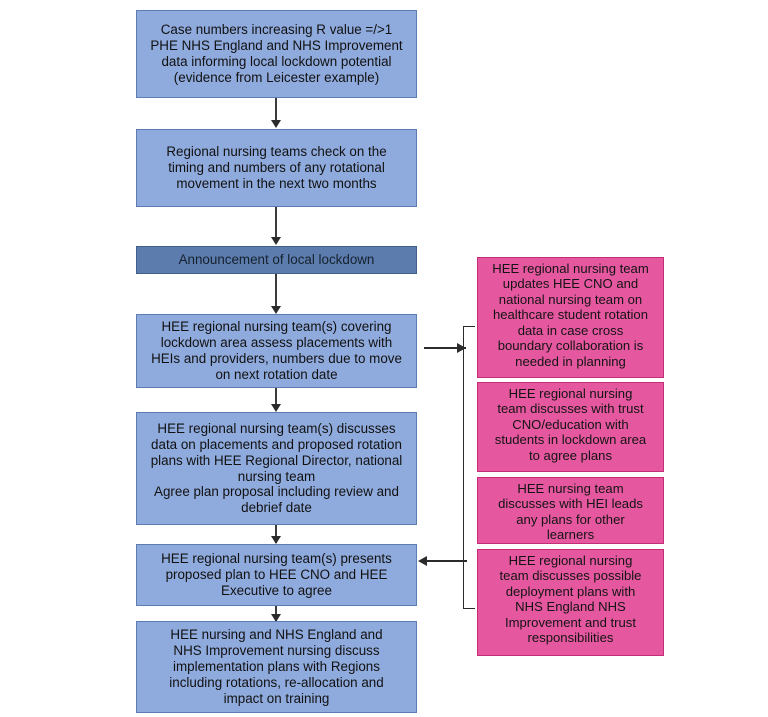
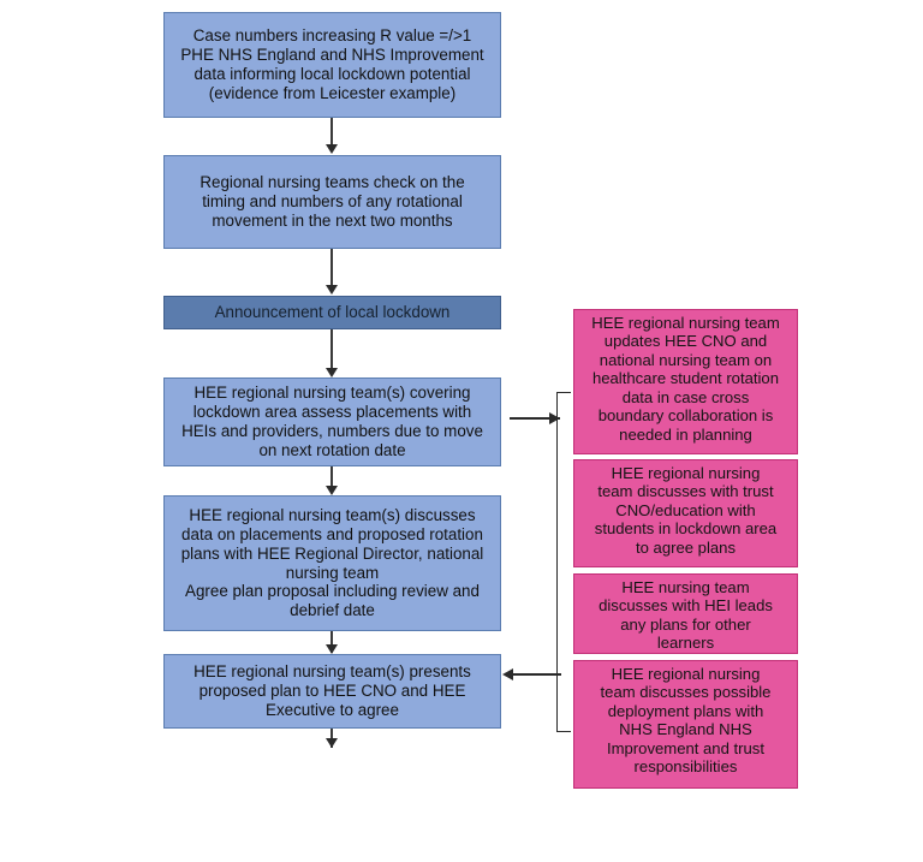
  Case numbers increasing R value =/>1
  PHE NHS England and NHS Improvement
  data informing local lockdown potential
  (evidence from Leicester example)
  Regional nursing teams check on the
  timing and numbers of any rotational
  movement in the next two months
  Announcement of local lockdown
  HEE regional nursing team(s) covering
  lockdown area assess placements with
  HEIs and providers, numbers due to move
  on next rotation date
  HEE regional nursing team(s) discusses
  data on placements and proposed rotation
  plans with HEE Regional Director, national
  nursing team
  Agree plan proposal including review and
  debrief date
  HEE regional nursing team(s) presents
  proposed plan to HEE CNO and HEE
  Executive to agree
- HEE nursing and NHS England and
- NHS Improvement nursing discuss
- implementation plans with Regions
- including rotations, re-allocation and
- impact on training
  HEE regional nursing team
  updates HEE CNO and
  national nursing team on
  healthcare student rotation
  data in case cross
  boundary collaboration is
  needed in planning
  HEE regional nursing
  team discusses with trust
  CNO/education with
  students in lockdown area
  to agree plans
  HEE nursing team
  discusses with HEI leads
  any plans for other
  learners
  HEE regional nursing
  team discusses possible
  deployment plans with
  NHS England NHS
  Improvement and trust
  responsibilities
